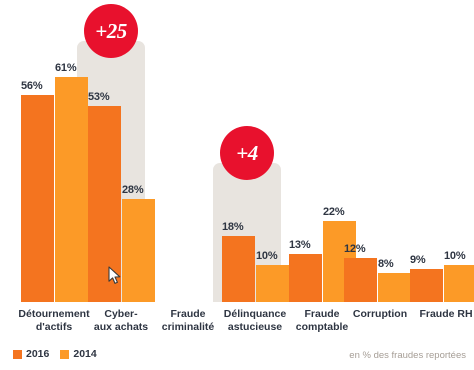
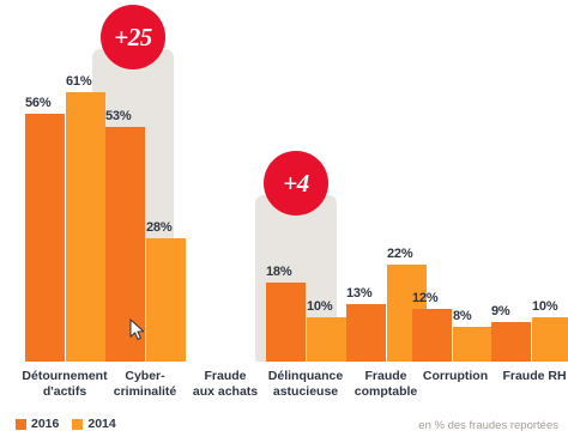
  56%
  61%
  53%
  28%
  18%
  10%
  13%
  22%
  12%
  8%
  9%
  10%
  +25
  +4
  Détournement
  d'actifs
  Cyber-
- aux achats
+ criminalité
  Fraude
- criminalité
+ aux achats
  Délinquance
  astucieuse
  Fraude
  comptable
  Corruption
  Fraude RH
  2016
  2014
  en % des fraudes reportées
